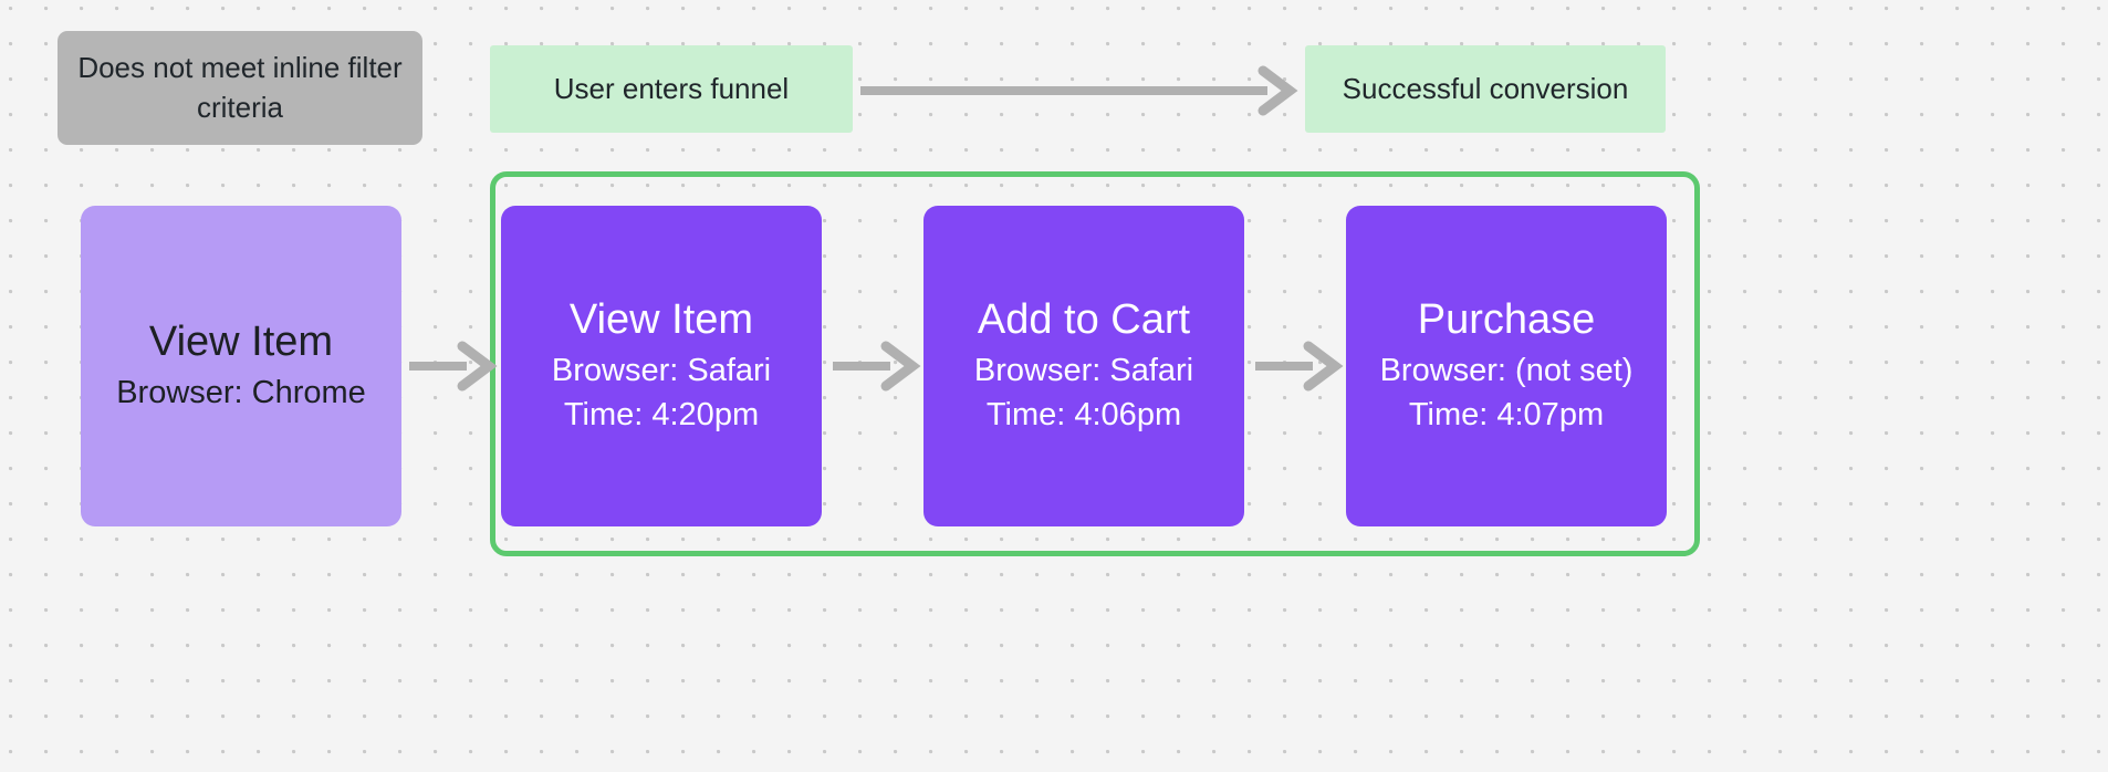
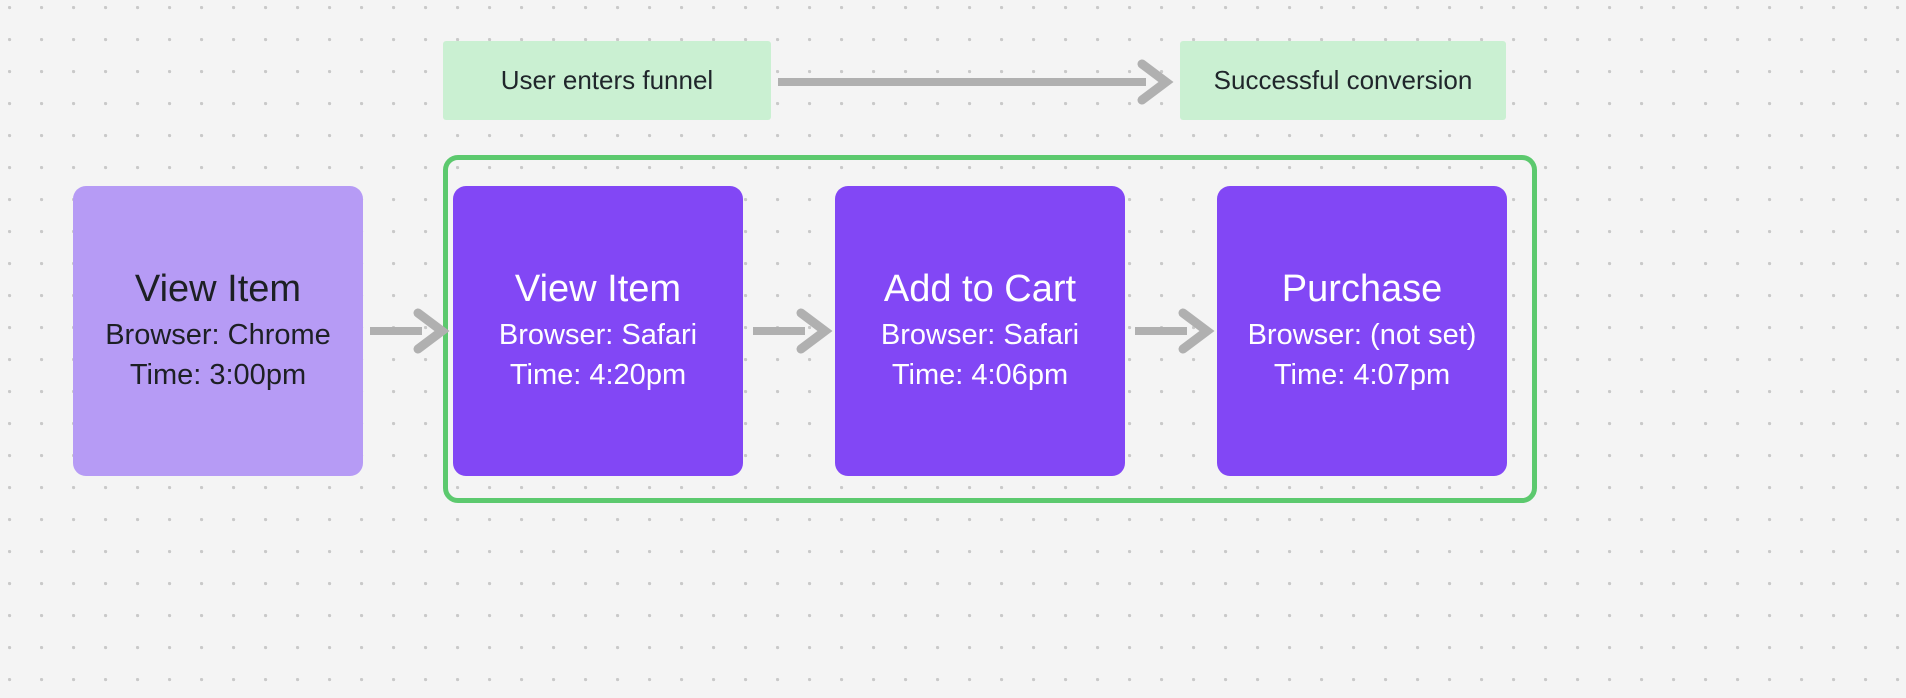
- Does not meet inline filter criteria
  User enters funnel
  Successful conversion
  View Item
  Browser: Chrome
+ Time: 3:00pm
  View Item
  Browser: Safari
  Time: 4:20pm
  Add to Cart
  Browser: Safari
  Time: 4:06pm
  Purchase
  Browser: (not set)
  Time: 4:07pm
